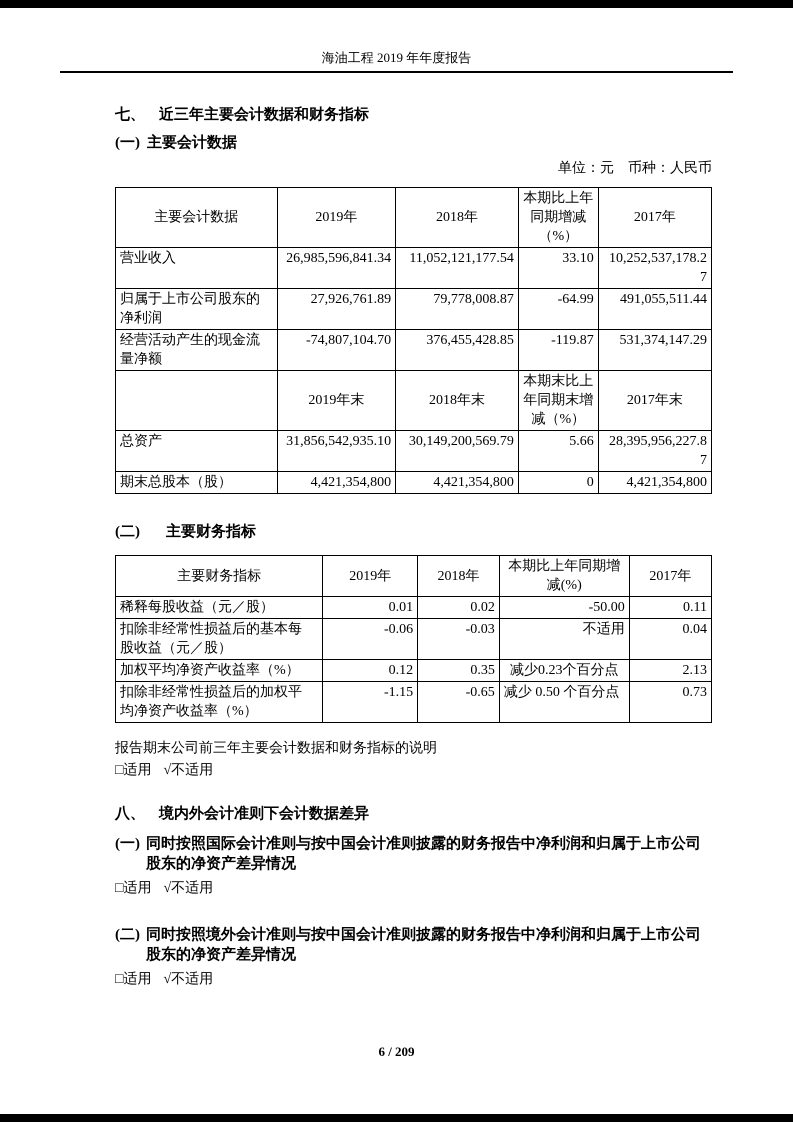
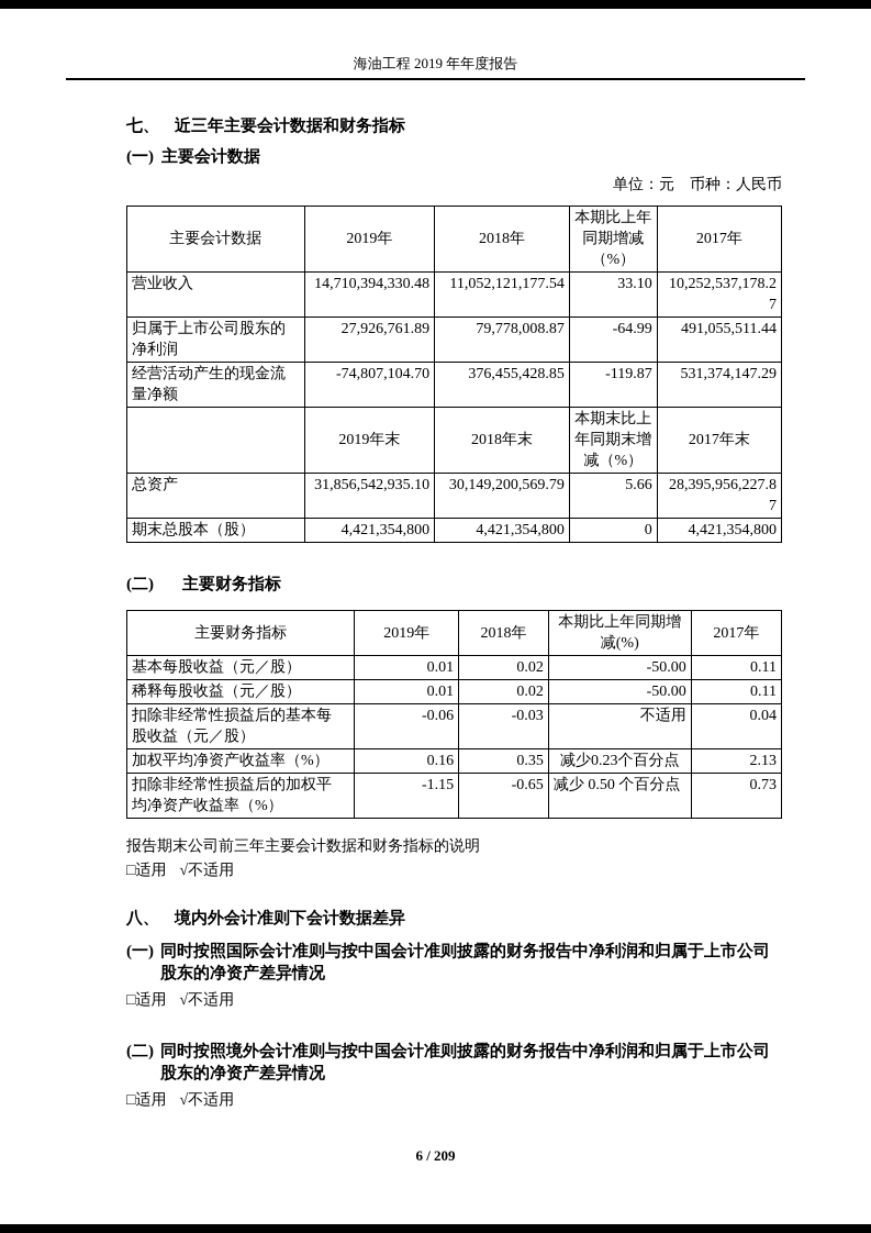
  海油工程 2019 年年度报告
  七、 近三年主要会计数据和财务指标
  (一) 主要会计数据
  单位：元 币种：人民币
  主要会计数据	2019年	2018年	本期比上年同期增减（%）	2017年
- 营业收入	26,985,596,841.34	11,052,121,177.54	33.10	10,252,537,178.27
+ 营业收入	14,710,394,330.48	11,052,121,177.54	33.10	10,252,537,178.27
  归属于上市公司股东的净利润	27,926,761.89	79,778,008.87	-64.99	491,055,511.44
  经营活动产生的现金流量净额	-74,807,104.70	376,455,428.85	-119.87	531,374,147.29
  	2019年末	2018年末	本期末比上年同期末增减（%）	2017年末
  总资产	31,856,542,935.10	30,149,200,569.79	5.66	28,395,956,227.87
  期末总股本（股）	4,421,354,800	4,421,354,800	0	4,421,354,800
  (二) 主要财务指标
  主要财务指标	2019年	2018年	本期比上年同期增减(%)	2017年
+ 基本每股收益（元／股）	0.01	0.02	-50.00	0.11
  稀释每股收益（元／股）	0.01	0.02	-50.00	0.11
  扣除非经常性损益后的基本每股收益（元／股）	-0.06	-0.03	不适用	0.04
- 加权平均净资产收益率（%）	0.12	0.35	减少0.23个百分点	2.13
+ 加权平均净资产收益率（%）	0.16	0.35	减少0.23个百分点	2.13
  扣除非经常性损益后的加权平均净资产收益率（%）	-1.15	-0.65	减少 0.50 个百分点	0.73
  报告期末公司前三年主要会计数据和财务指标的说明
  □适用 √不适用
  八、 境内外会计准则下会计数据差异
  (一)
  同时按照国际会计准则与按中国会计准则披露的财务报告中净利润和归属于上市公司股东的净资产差异情况
  □适用 √不适用
  (二)
  同时按照境外会计准则与按中国会计准则披露的财务报告中净利润和归属于上市公司股东的净资产差异情况
  □适用 √不适用
  6 / 209
